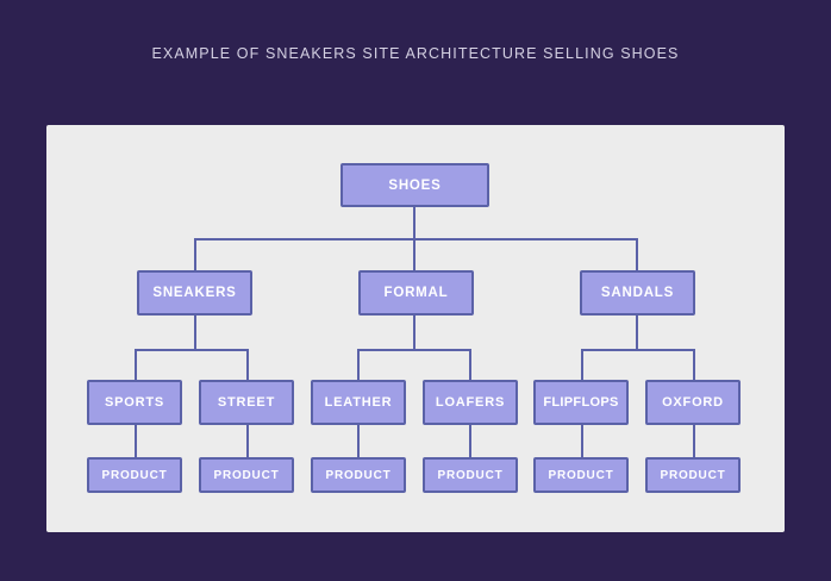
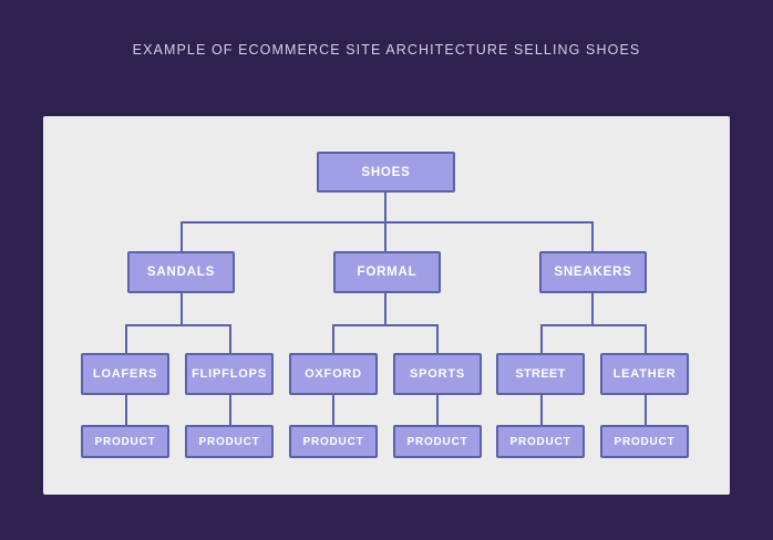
- EXAMPLE OF SNEAKERS SITE ARCHITECTURE SELLING SHOES
+ EXAMPLE OF ECOMMERCE SITE ARCHITECTURE SELLING SHOES
  SHOES
- SNEAKERS
+ SANDALS
  FORMAL
- SANDALS
+ SNEAKERS
- SPORTS
+ LOAFERS
- STREET
+ FLIPFLOPS
- LEATHER
+ OXFORD
- LOAFERS
+ SPORTS
- FLIPFLOPS
+ STREET
- OXFORD
+ LEATHER
  PRODUCT
  PRODUCT
  PRODUCT
  PRODUCT
  PRODUCT
  PRODUCT
